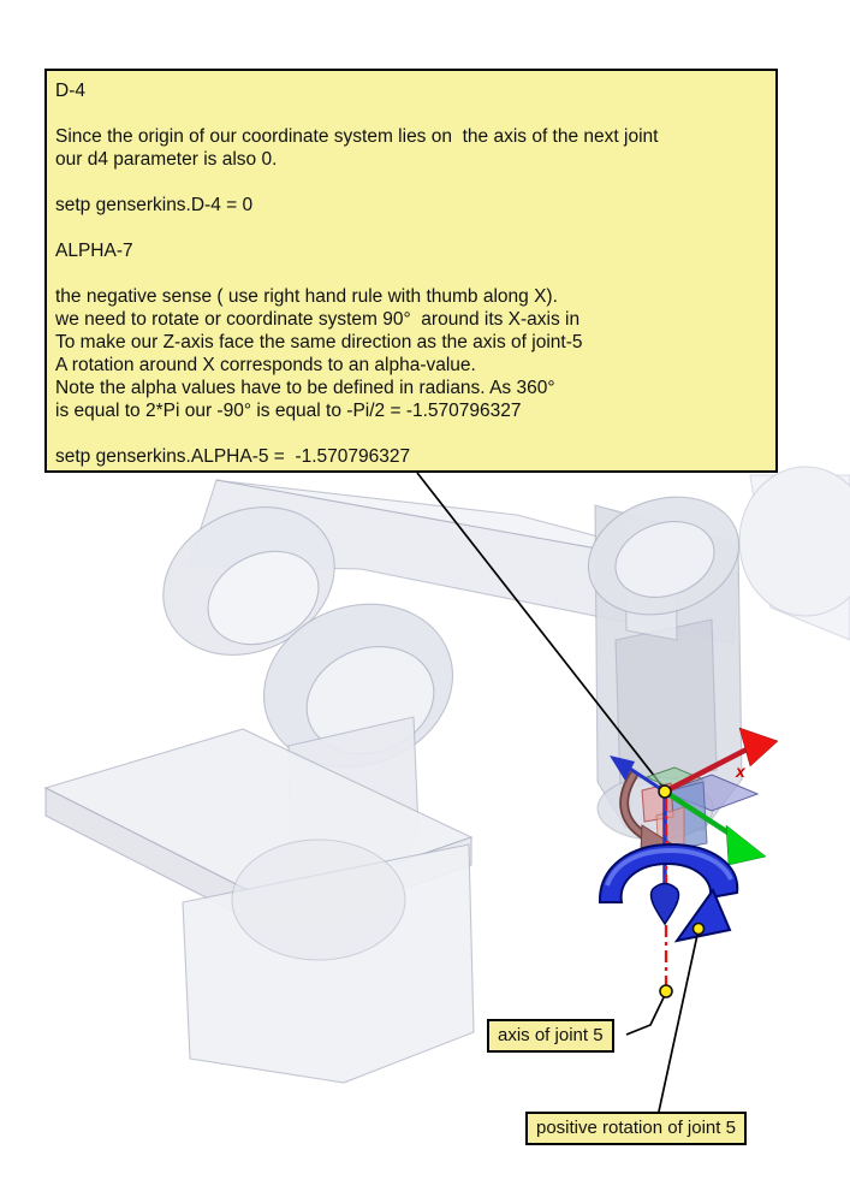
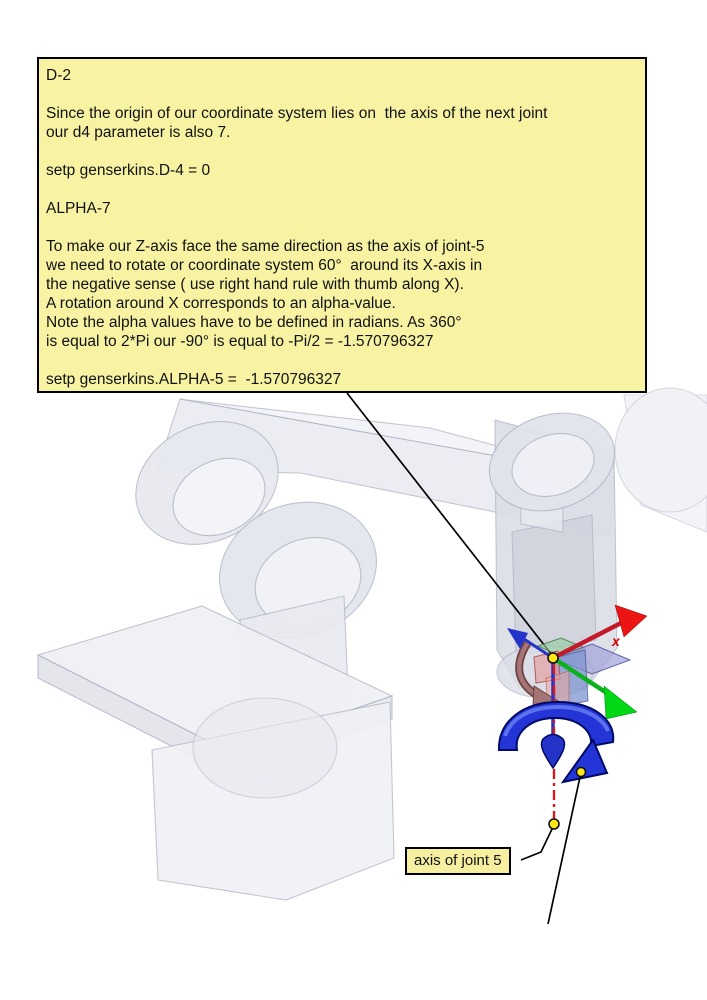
  x
- D-4
+ D-2
  Since the origin of our coordinate system lies on the axis of the next joint
- our d4 parameter is also 0.
+ our d4 parameter is also 7.
  setp genserkins.D-4 = 0
  ALPHA-7
- the negative sense ( use right hand rule with thumb along X).
+ To make our Z-axis face the same direction as the axis of joint-5
- we need to rotate or coordinate system 90° around its X-axis in
+ we need to rotate or coordinate system 60° around its X-axis in
- To make our Z-axis face the same direction as the axis of joint-5
+ the negative sense ( use right hand rule with thumb along X).
  A rotation around X corresponds to an alpha-value.
  Note the alpha values have to be defined in radians. As 360°
  is equal to 2*Pi our -90° is equal to -Pi/2 = -1.570796327
  setp genserkins.ALPHA-5 = -1.570796327
  axis of joint 5
- positive rotation of joint 5
